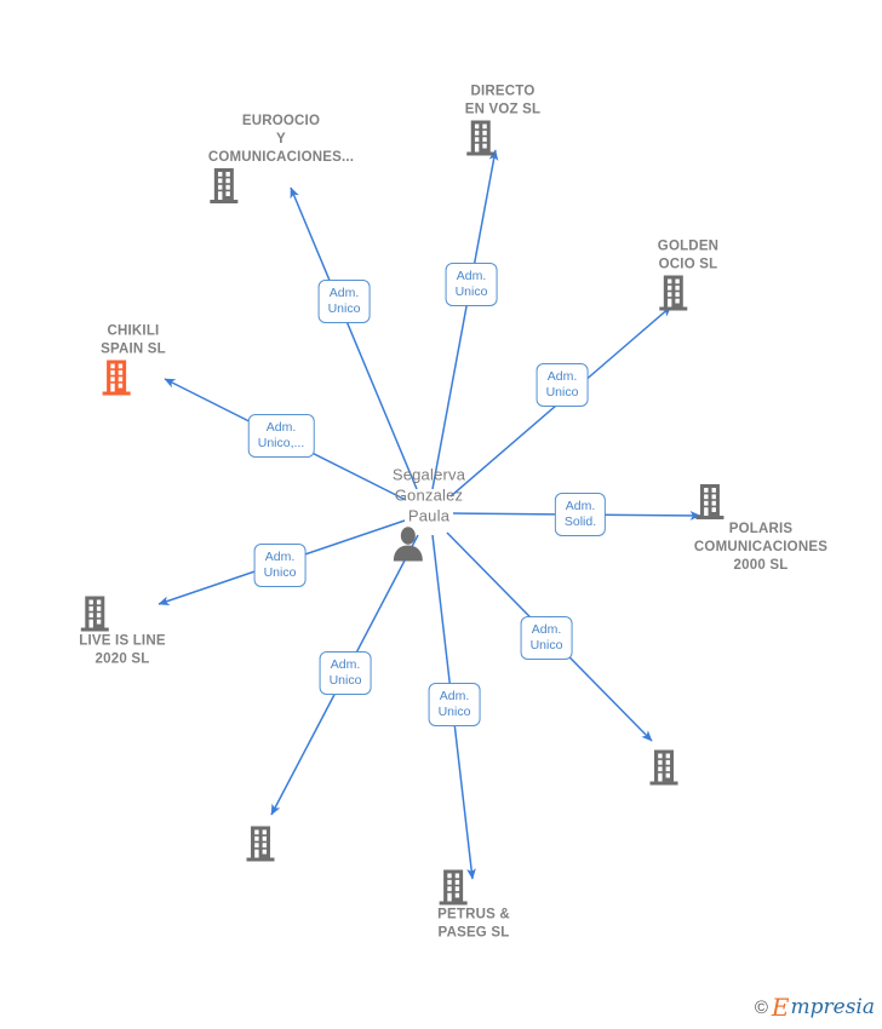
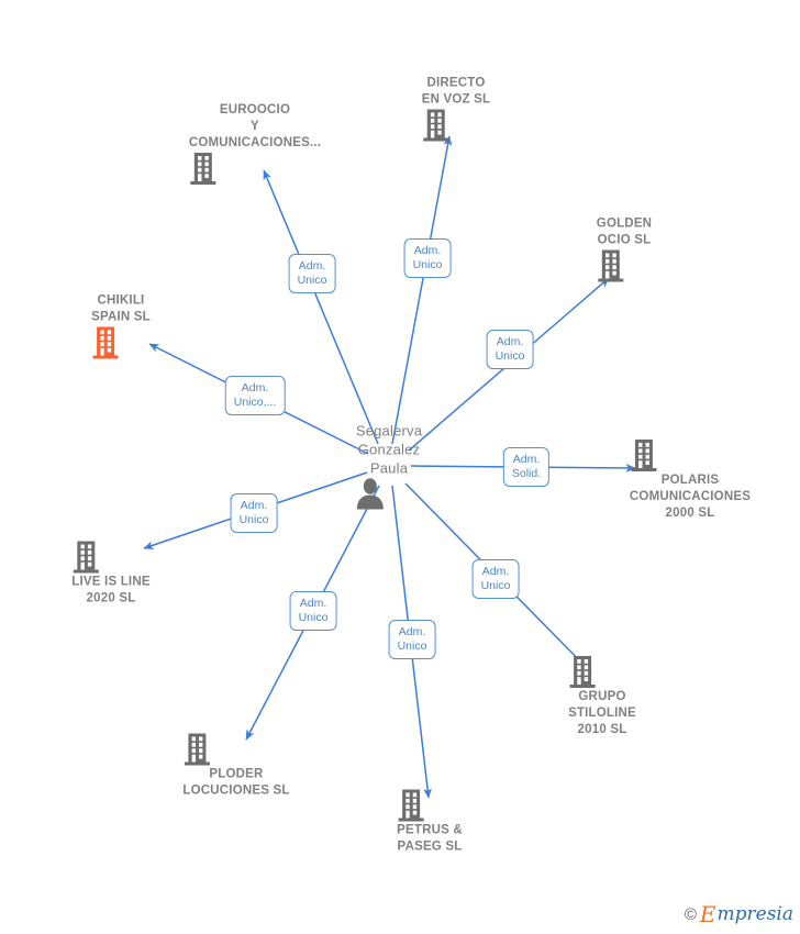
  EUROOCIO
  Y
  COMUNICACIONES...
  DIRECTO
  EN VOZ SL
  GOLDEN
  OCIO SL
  CHIKILI
  SPAIN SL
  POLARIS
  COMUNICACIONES
  2000 SL
  LIVE IS LINE
  2020 SL
+ GRUPO
+ STILOLINE
+ 2010 SL
+ PLODER
+ LOCUCIONES SL
  PETRUS &
  PASEG SL
  Segalerva
  Gonzalez
  Paula
  Adm.
  Unico
  Adm.
  Unico
  Adm.
  Unico
  Adm.
  Unico,...
  Adm.
  Solid.
  Adm.
  Unico
  Adm.
  Unico
  Adm.
  Unico
  Adm.
  Unico
  ©
  E
  mpresia
